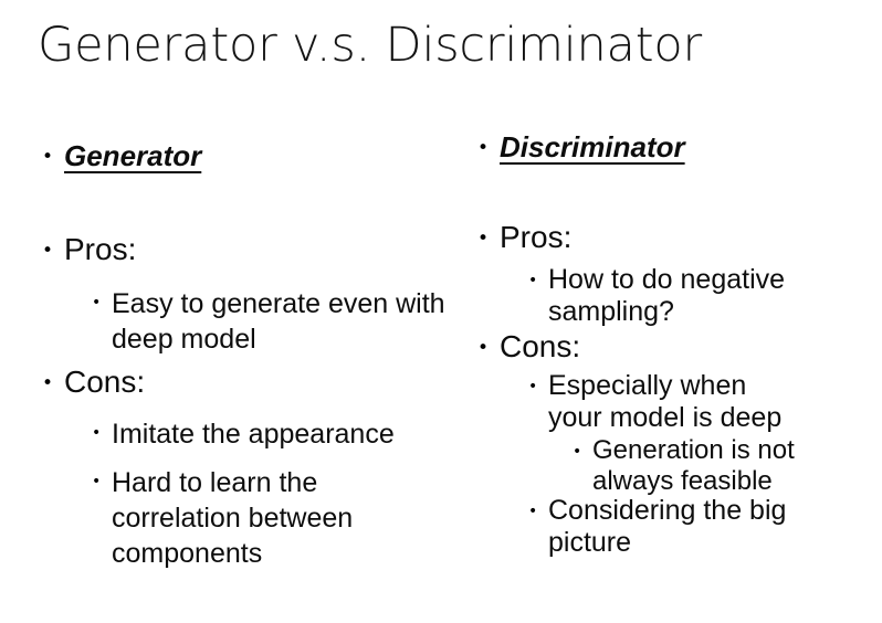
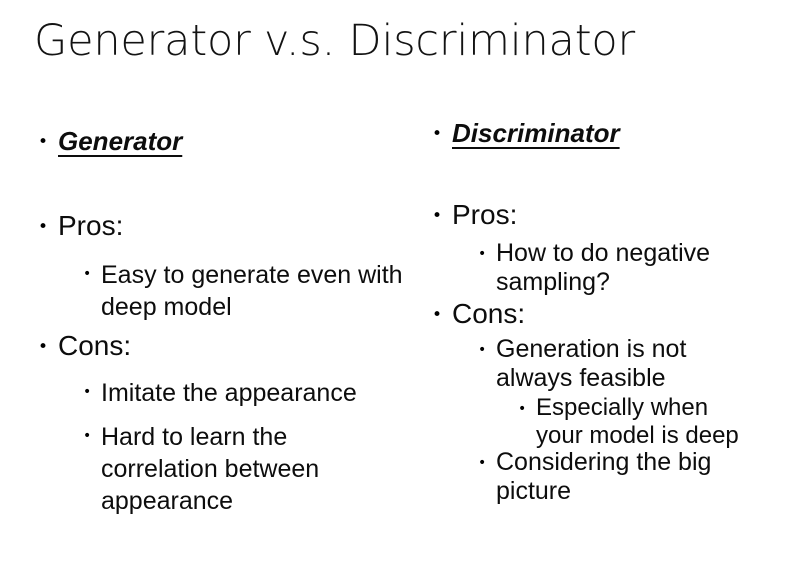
  Generator v.s. Discriminator
  •
  Generator
  •
  Pros:
  •
  Easy to generate even with deep model
  •
  Cons:
  •
  Imitate the appearance
  •
- Hard to learn the correlation between components
+ Hard to learn the correlation between appearance
  •
  Discriminator
  •
  Pros:
  •
  How to do negative sampling?
  •
  Cons:
  •
- Especially when your model is deep
+ Generation is not always feasible
  •
- Generation is not always feasible
+ Especially when your model is deep
  •
  Considering the big picture
